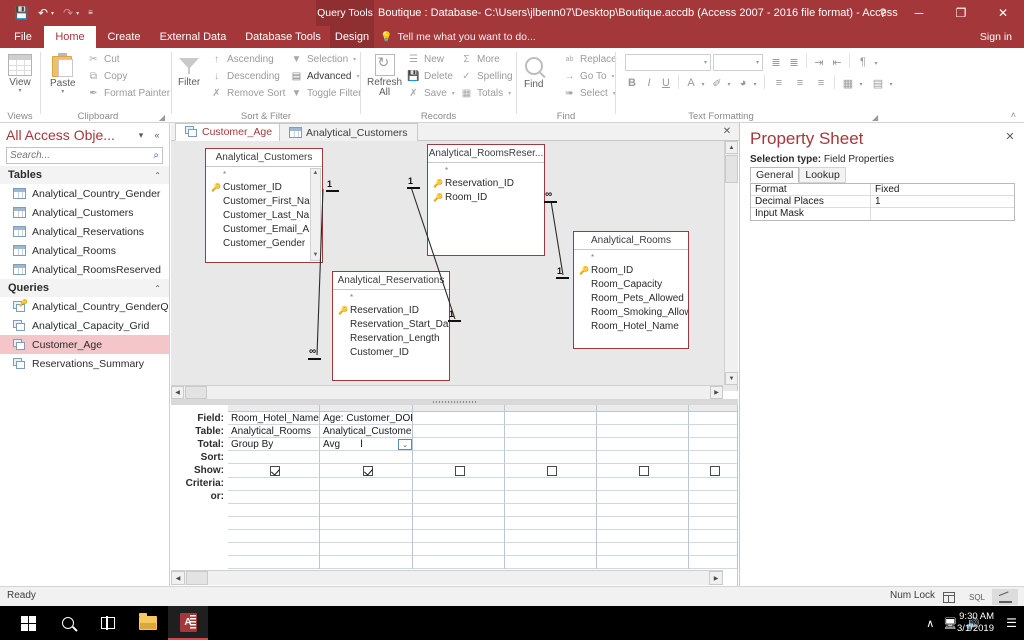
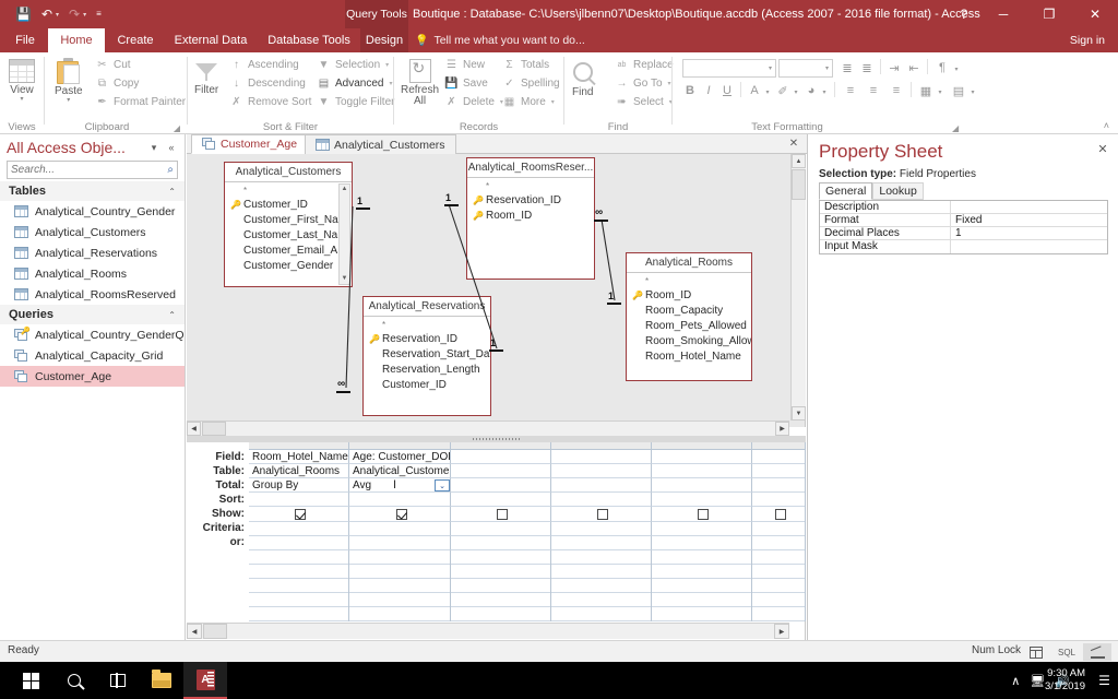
  💾
  ↶
  ↷
  ≡
  Query Tools
  Boutique : Database- C:\Users\jlbenn07\Desktop\Boutique.accdb (Access 2007 - 2016 file format) - Access
  ?
  ─
  ❐
  ✕
  File
  Home
  Create
  External Data
  Database Tools
  Design
  💡 Tell me what you want to do...
  Sign in
  View
  Views
  Paste
  ✂
  Cut
  ⧉
  Copy
  ✒
  Format Painter
  Clipboard
  ◢
  Filter
  ↑
  Ascending
  ↓
  Descending
  ✗
  Remove Sort
  ▼
  Selection
  ▤
  Advanced
  ▼
  Toggle Filte
  Sort & Filter
  Refresh
  All
  ☰
  New
  💾
- Delete
+ Save
  ✗
- Save
+ Delete
  Σ
- More
+ Totals
  ✓
  Spelling
  ▦
- Totals
+ More
  Records
  Find
  Replace
  →
  Go To
  ➠
  Select
  Find
  ≣
  ≣
  ⇥
  ⇤
  ¶
  B
  I
  U
  A
  ✐
  ◕
  ≡
  ≡
  ≡
  ▦
  ▤
  Text Formatting
  ◢
  ˄
  All Access Obje...
  ▾
  «
  Search...
  ⌕
  Tables
  ⌃
  Analytical_Country_Gender
  Analytical_Customers
  Analytical_Reservations
  Analytical_Rooms
  Analytical_RoomsReserved
  Queries
  ⌃
  Analytical_Country_GenderQ
  Analytical_Capacity_Grid
  Customer_Age
- Reservations_Summary
  Customer_Age
  Analytical_Customers
  ✕
  Analytical_Customers
  *
  🔑
  Customer_ID
  Customer_First_Na
  Customer_Last_Na
  Customer_Email_A
  Customer_Gender
  Analytical_RoomsReser...
  *
  🔑
  Reservation_ID
  🔑
  Room_ID
  Analytical_Reservation
  *
  🔑
  Reservation_ID
  Reservation_Start_Da
  Reservation_Length
  Customer_ID
  Analytical_Rooms
  *
  🔑
  Room_ID
  Room_Capacity
  Room_Pets_Allowed
  Room_Smoking_Allow
  Room_Hotel_Name
  1
  ∞
  1
  1
  ∞
  1
  Field:
  Table:
  Total:
  Sort:
  Show:
  Criteria:
  or:
  Room_Hotel_Name
  Analytical_Rooms
  Group By
  Age: Customer_DO
  Analytical_Custome
  Avg
  I
  Property Sheet
  ✕
  Selection type: Field Properties
  General
  Lookup
+ Description
  Format
  Fixed
  Decimal Places
  1
  Input Mask
  Ready
  Num Lock
  SQL
  A
  ∧
  🖥
  🔊
  9:30 AM
  3/1/2019
  ☰
